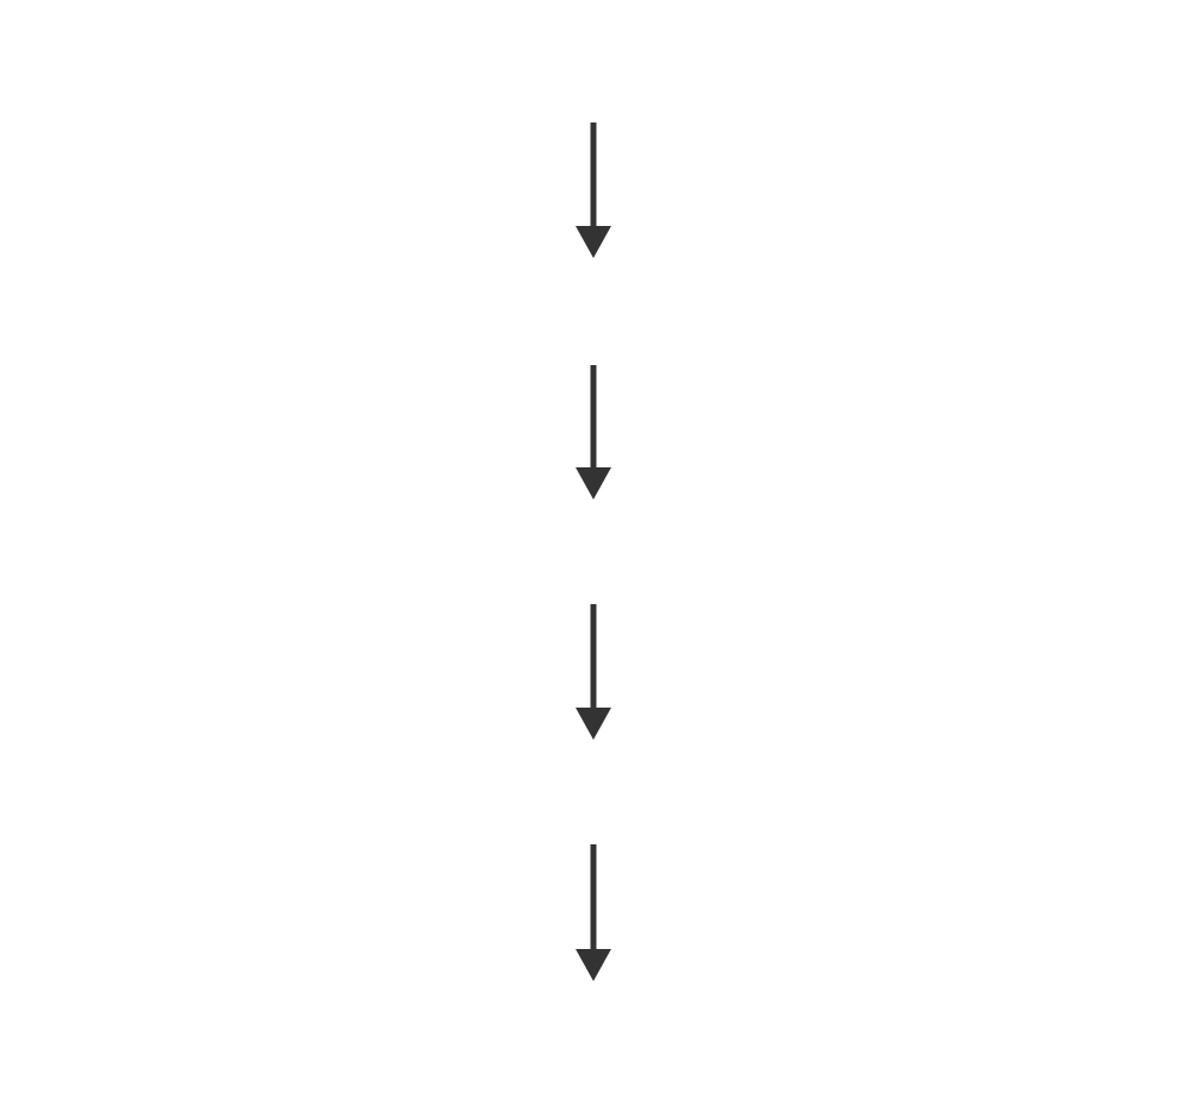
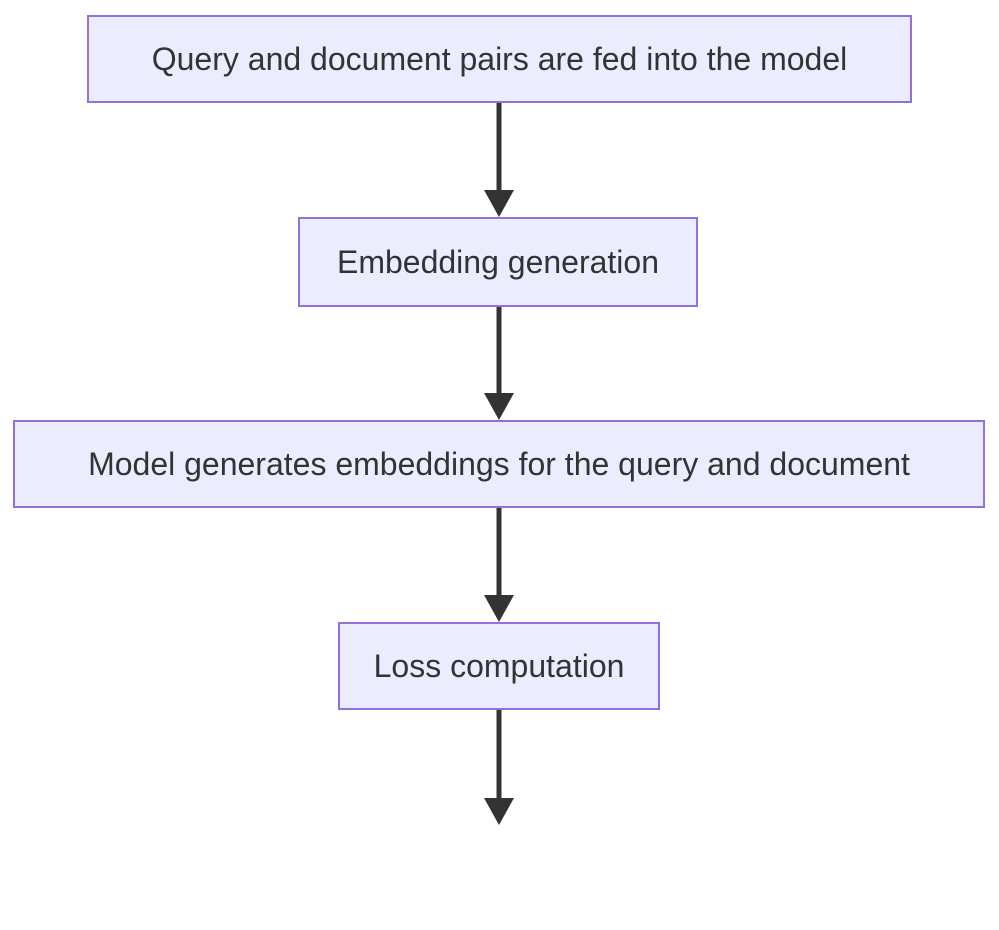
+ Query and document pairs are fed into the model
+ Embedding generation
+ Model generates embeddings for the query and document
+ Loss computation
